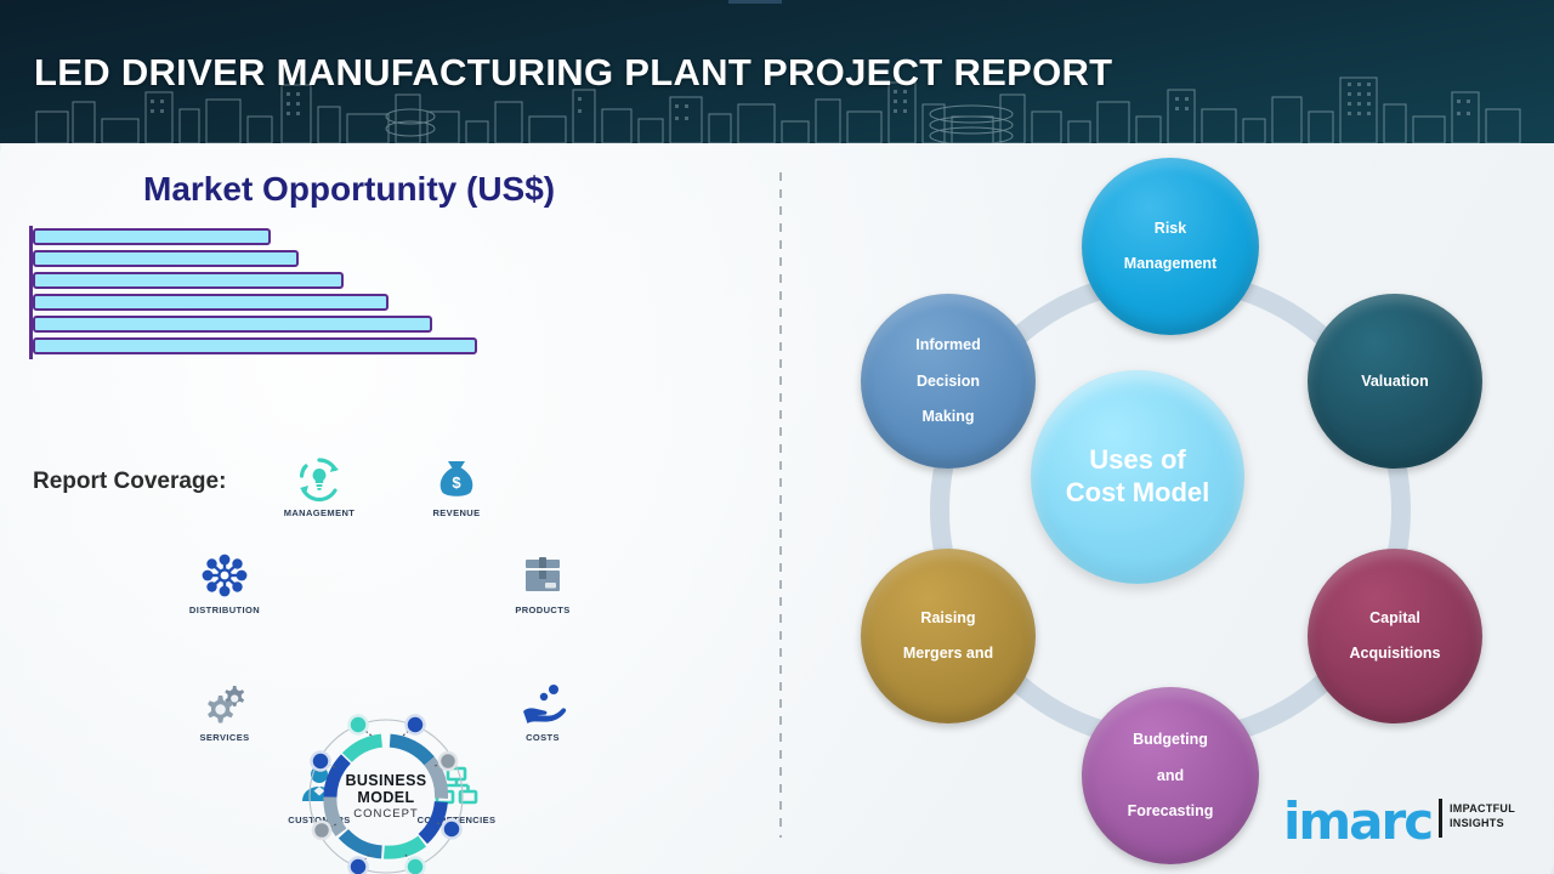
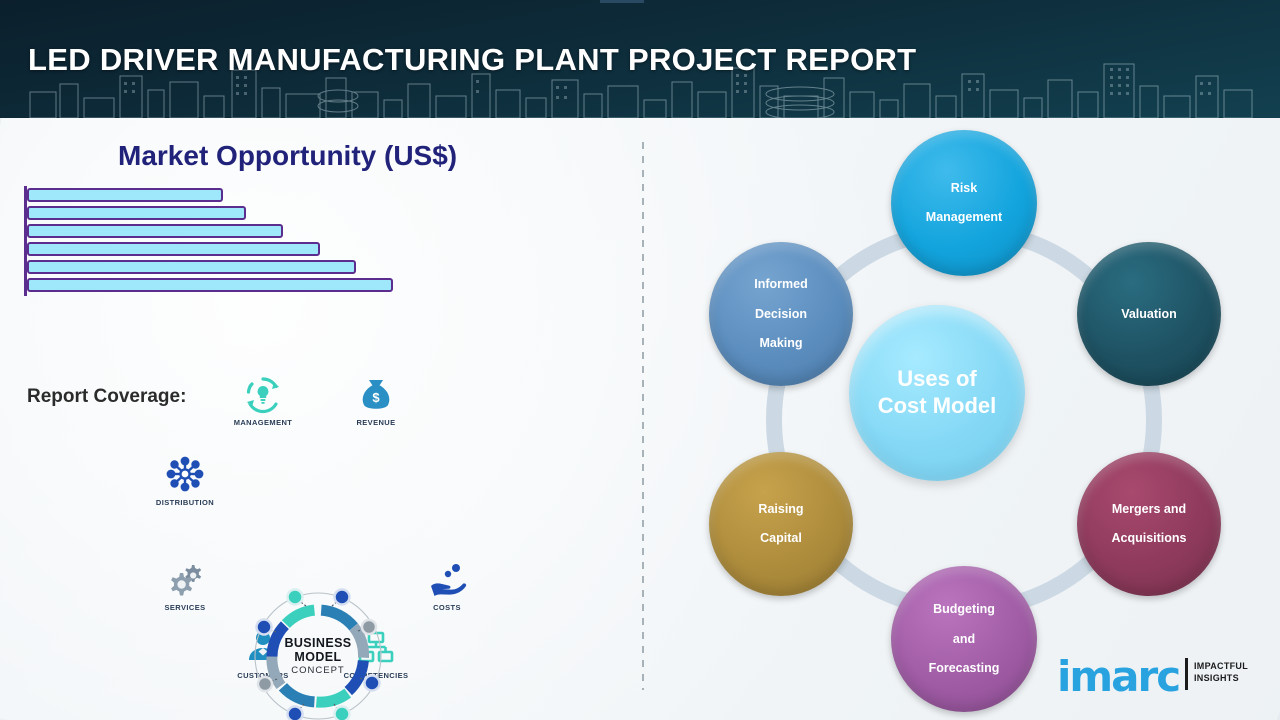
  LED DRIVER MANUFACTURING PLANT PROJECT REPORT
  Market Opportunity (US$)
  Report Coverage:
  MANAGEMENT
  $
  REVENUE
  DISTRIBUTION
- PRODUCTS
  SERVICES
  COSTS
  CUSTOMS
  BUSINESS
  MODEL
  CONCEPT
  Uses of
  Cost Model
  Risk
  Management
  Valuation
- Capital
+ Mergers and
  Acquisitions
  Budgeting
  and
  Forecasting
  Raising
- Mergers and
+ Capital
  Informed
  Decision
  Making
  imarc
  IMPACTFUL
  INSIGHTS
